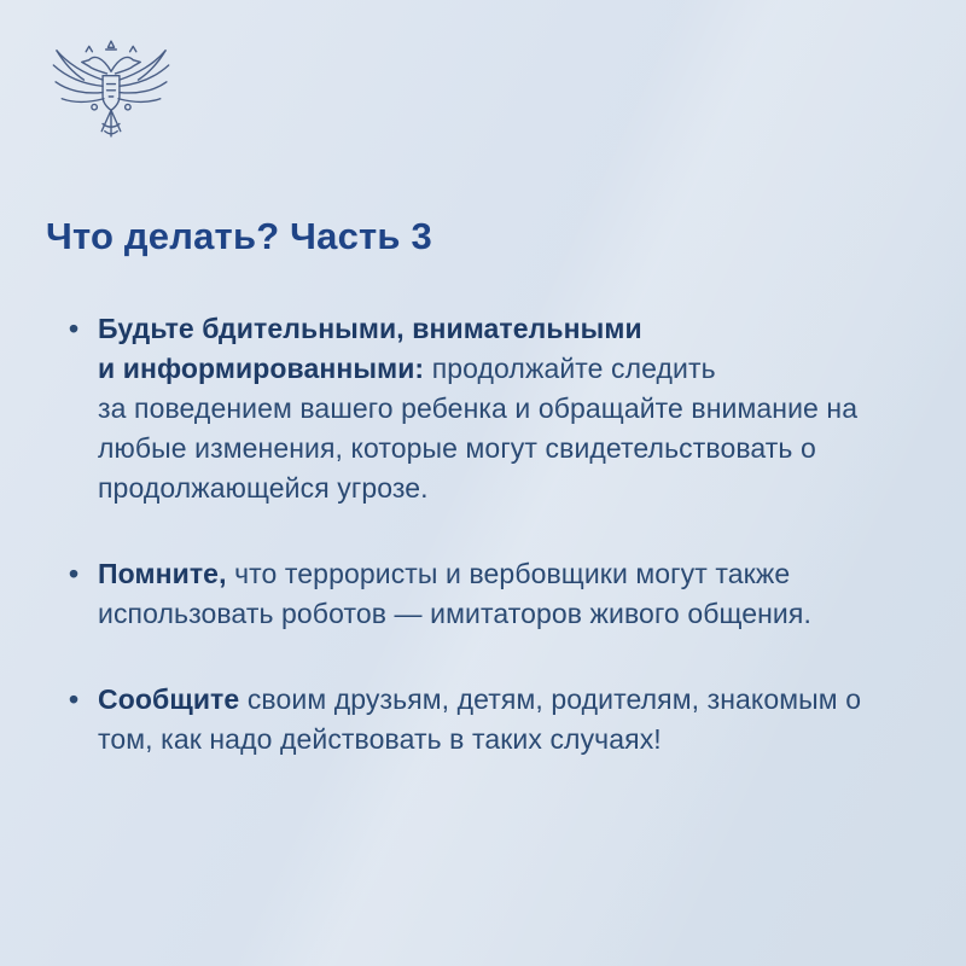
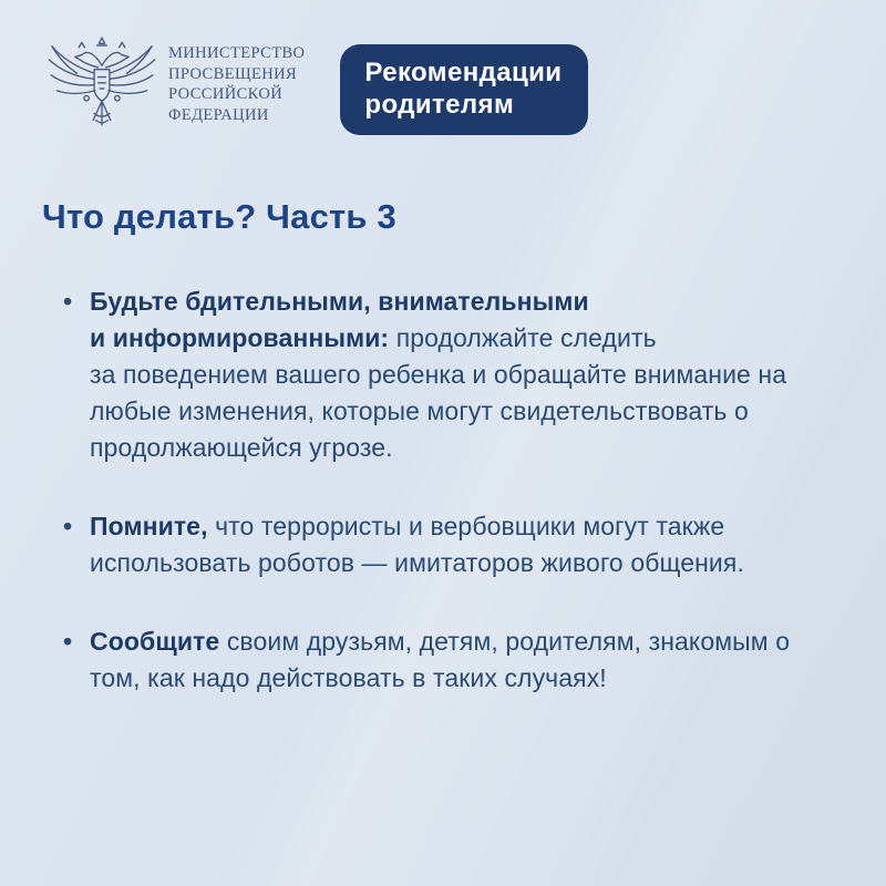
+ МИНИСТЕРСТВО
+ ПРОСВЕЩЕНИЯ
+ РОССИЙСКОЙ
+ ФЕДЕРАЦИИ
+ Рекомендации
+ родителям
  Что делать? Часть 3
  •
  Будьте бдительными, внимательными и информированными: продолжайте следить за поведением вашего ребенка и обращайте внимание на любые изменения, которые могут свидетельствовать о продолжающейся угрозе.
  •
  Помните, что террористы и вербовщики могут также использовать роботов — имитаторов живого общения.
  •
  Сообщите своим друзьям, детям, родителям, знакомым о том, как надо действовать в таких случаях!
